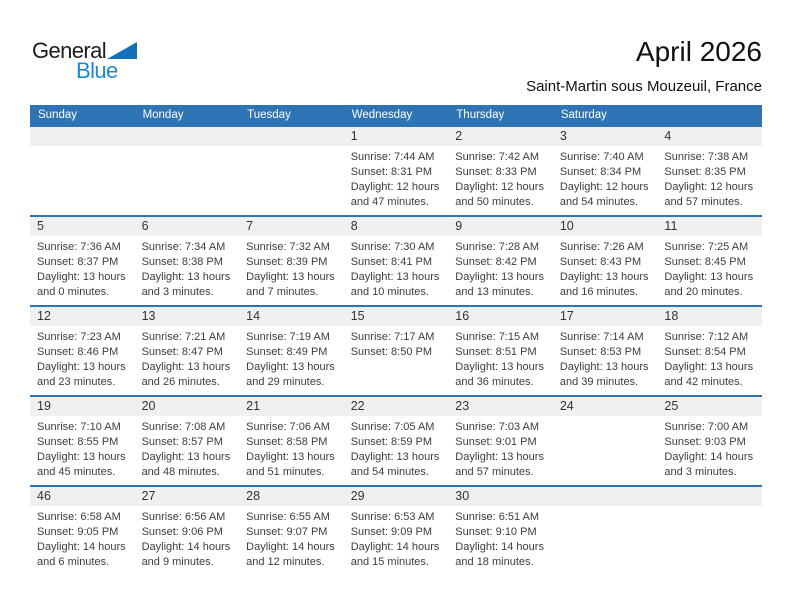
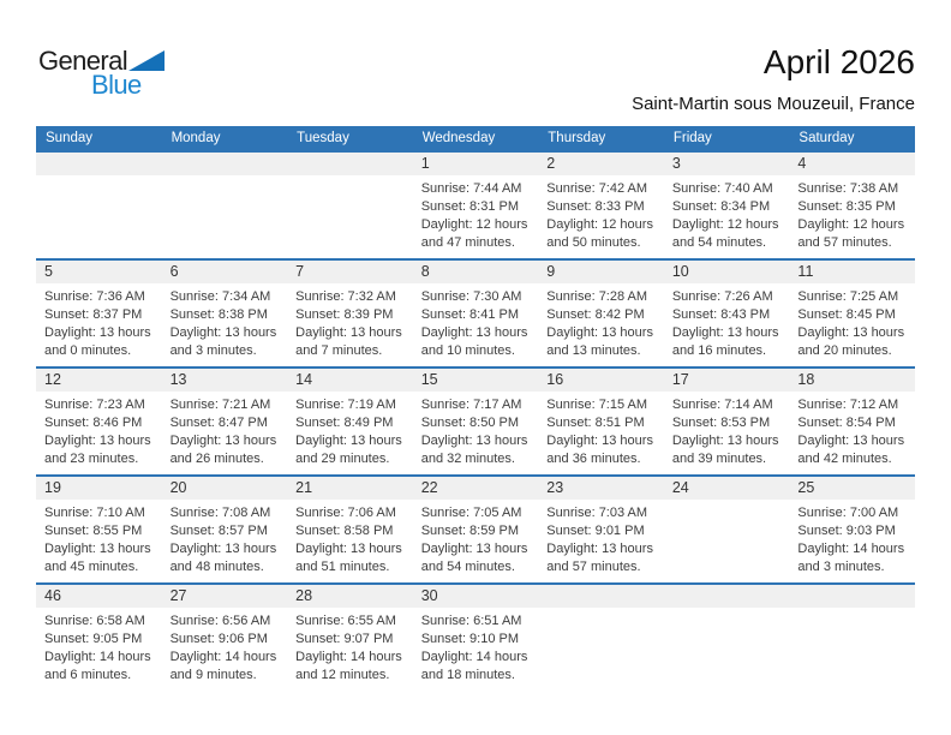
  General
  Blue
  April 2026
  Saint-Martin sous Mouzeuil, France
  Sunday
  Monday
  Tuesday
  Wednesday
  Thursday
+ Friday
  Saturday
  1
  Sunrise: 7:44 AM
  Sunset: 8:31 PM
  Daylight: 12 hours and 47 minutes.
  2
  Sunrise: 7:42 AM
  Sunset: 8:33 PM
  Daylight: 12 hours and 50 minutes.
  3
  Sunrise: 7:40 AM
  Sunset: 8:34 PM
  Daylight: 12 hours and 54 minutes.
  4
  Sunrise: 7:38 AM
  Sunset: 8:35 PM
  Daylight: 12 hours and 57 minutes.
  5
  Sunrise: 7:36 AM
  Sunset: 8:37 PM
  Daylight: 13 hours and 0 minutes.
  6
  Sunrise: 7:34 AM
  Sunset: 8:38 PM
  Daylight: 13 hours and 3 minutes.
  7
  Sunrise: 7:32 AM
  Sunset: 8:39 PM
  Daylight: 13 hours and 7 minutes.
  8
  Sunrise: 7:30 AM
  Sunset: 8:41 PM
  Daylight: 13 hours and 10 minutes.
  9
  Sunrise: 7:28 AM
  Sunset: 8:42 PM
  Daylight: 13 hours and 13 minutes.
  10
  Sunrise: 7:26 AM
  Sunset: 8:43 PM
  Daylight: 13 hours and 16 minutes.
  11
  Sunrise: 7:25 AM
  Sunset: 8:45 PM
  Daylight: 13 hours and 20 minutes.
  12
  Sunrise: 7:23 AM
  Sunset: 8:46 PM
  Daylight: 13 hours and 23 minutes.
  13
  Sunrise: 7:21 AM
  Sunset: 8:47 PM
  Daylight: 13 hours and 26 minutes.
  14
  Sunrise: 7:19 AM
  Sunset: 8:49 PM
  Daylight: 13 hours and 29 minutes.
  15
  Sunrise: 7:17 AM
  Sunset: 8:50 PM
+ Daylight: 13 hours and 32 minutes.
  16
  Sunrise: 7:15 AM
  Sunset: 8:51 PM
  Daylight: 13 hours and 36 minutes.
  17
  Sunrise: 7:14 AM
  Sunset: 8:53 PM
  Daylight: 13 hours and 39 minutes.
  18
  Sunrise: 7:12 AM
  Sunset: 8:54 PM
  Daylight: 13 hours and 42 minutes.
  19
  Sunrise: 7:10 AM
  Sunset: 8:55 PM
  Daylight: 13 hours and 45 minutes.
  20
  Sunrise: 7:08 AM
  Sunset: 8:57 PM
  Daylight: 13 hours and 48 minutes.
  21
  Sunrise: 7:06 AM
  Sunset: 8:58 PM
  Daylight: 13 hours and 51 minutes.
  22
  Sunrise: 7:05 AM
  Sunset: 8:59 PM
  Daylight: 13 hours and 54 minutes.
  23
  Sunrise: 7:03 AM
  Sunset: 9:01 PM
  Daylight: 13 hours and 57 minutes.
  24
  25
  Sunrise: 7:00 AM
  Sunset: 9:03 PM
  Daylight: 14 hours and 3 minutes.
  46
  Sunrise: 6:58 AM
  Sunset: 9:05 PM
  Daylight: 14 hours and 6 minutes.
  27
  Sunrise: 6:56 AM
  Sunset: 9:06 PM
  Daylight: 14 hours and 9 minutes.
  28
  Sunrise: 6:55 AM
  Sunset: 9:07 PM
  Daylight: 14 hours and 12 minutes.
- 29
- Sunrise: 6:53 AM
- Sunset: 9:09 PM
- Daylight: 14 hours and 15 minutes.
  30
  Sunrise: 6:51 AM
  Sunset: 9:10 PM
  Daylight: 14 hours and 18 minutes.
